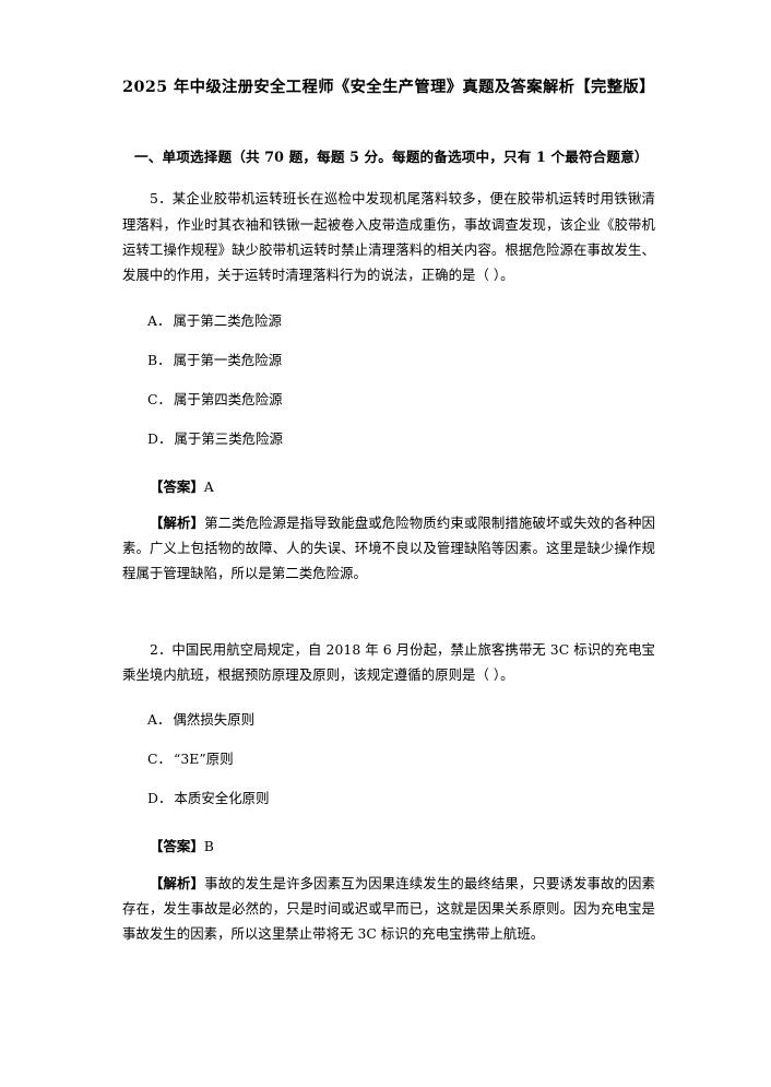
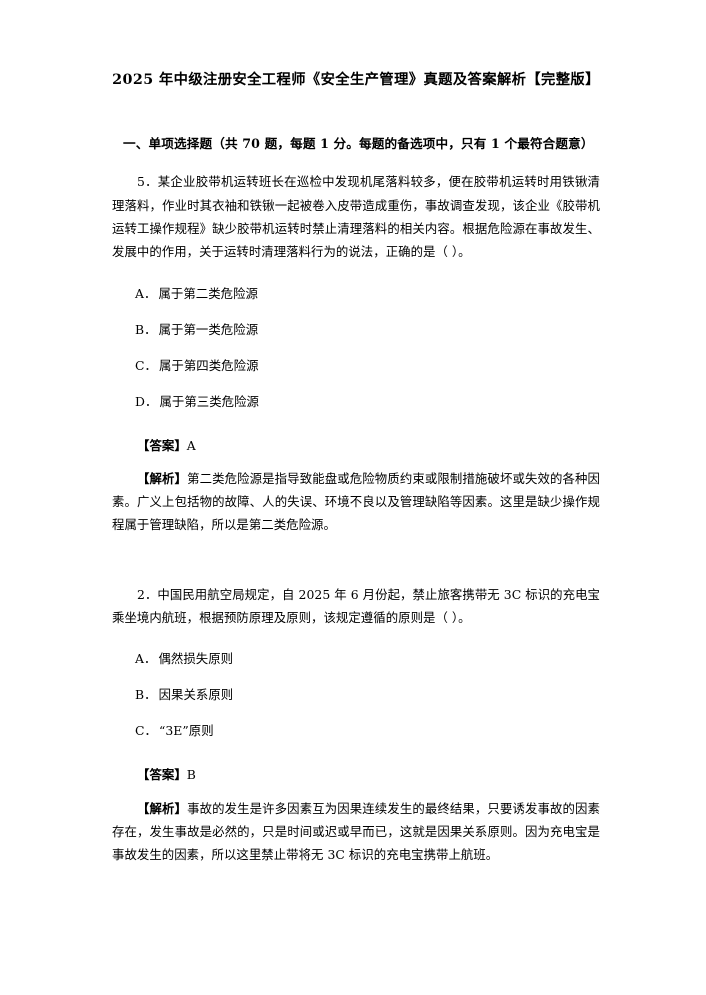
  2025 年中级注册安全工程师《安全生产管理》真题及答案解析【完整版】
- 一、单项选择题（共 70 题，每题 5 分。每题的备选项中，只有 1 个最符合题意）
+ 一、单项选择题（共 70 题，每题 1 分。每题的备选项中，只有 1 个最符合题意）
  5．某企业胶带机运转班长在巡检中发现机尾落料较多，便在胶带机运转时用铁锹清理落料，作业时其衣袖和铁锹一起被卷入皮带造成重伤，事故调查发现，该企业《胶带机运转工操作规程》缺少胶带机运转时禁止清理落料的相关内容。根据危险源在事故发生、发展中的作用，关于运转时清理落料行为的说法，正确的是（ ）。
  A． 属于第二类危险源
  B． 属于第一类危险源
  C． 属于第四类危险源
  D． 属于第三类危险源
  【答案】A
  【解析】第二类危险源是指导致能盘或危险物质约束或限制措施破坏或失效的各种因素。广义上包括物的故障、人的失误、环境不良以及管理缺陷等因素。这里是缺少操作规程属于管理缺陷，所以是第二类危险源。
- 2．中国民用航空局规定，自 2018 年 6 月份起，禁止旅客携带无 3C 标识的充电宝乘坐境内航班，根据预防原理及原则，该规定遵循的原则是（ ）。
+ 2．中国民用航空局规定，自 2025 年 6 月份起，禁止旅客携带无 3C 标识的充电宝乘坐境内航班，根据预防原理及原则，该规定遵循的原则是（ ）。
  A． 偶然损失原则
+ B． 因果关系原则
  C． “3E”原则
- D． 本质安全化原则
  【答案】B
  【解析】事故的发生是许多因素互为因果连续发生的最终结果，只要诱发事故的因素存在，发生事故是必然的，只是时间或迟或早而已，这就是因果关系原则。因为充电宝是事故发生的因素，所以这里禁止带将无 3C 标识的充电宝携带上航班。
